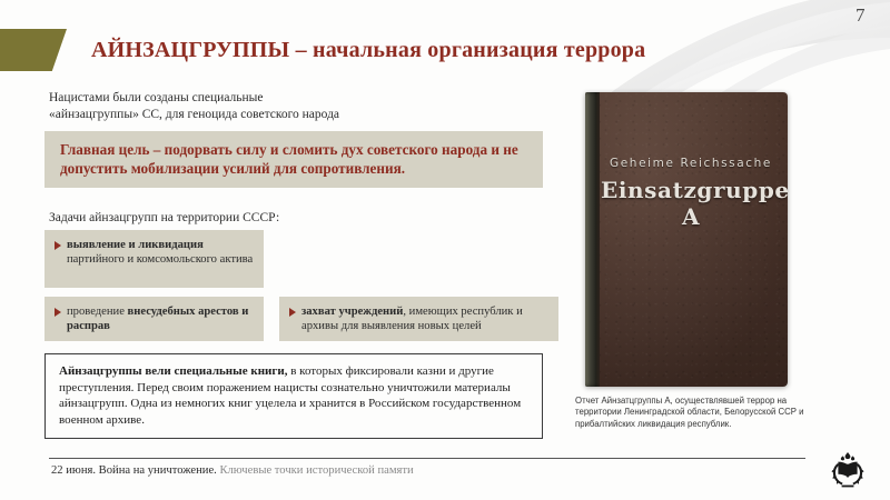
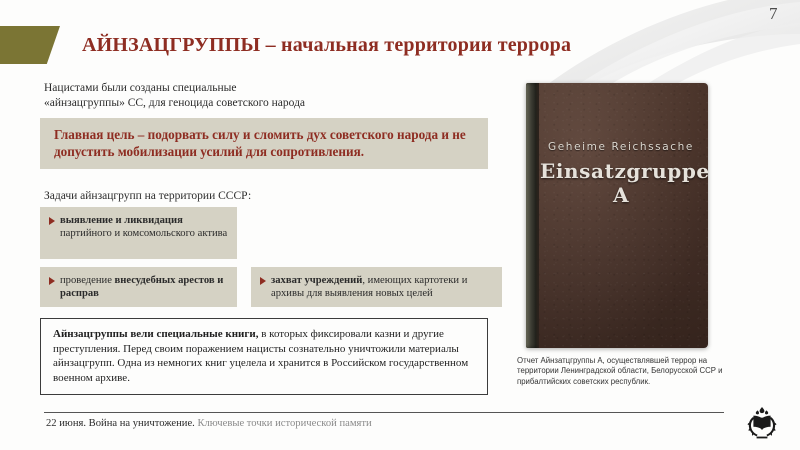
  7
- АЙНЗАЦГРУППЫ – начальная организация террора
+ АЙНЗАЦГРУППЫ – начальная территории террора
  Нацистами были созданы специальные
  «айнзацгруппы» СС, для геноцида советского народа
  Главная цель – подорвать силу и сломить дух советского народа и не допустить мобилизации усилий для сопротивления.
  Задачи айнзацгрупп на территории СССР:
  выявление и ликвидация партийного и комсомольского актива
  проведение внесудебных арестов и расправ
- захват учреждений, имеющих республик и архивы для выявления новых целей
+ захват учреждений, имеющих картотеки и архивы для выявления новых целей
  Айнзацгруппы вели специальные книги, в которых фиксировали казни и другие преступления. Перед своим поражением нацисты сознательно уничтожили материалы айнзацгрупп. Одна из немногих книг уцелела и хранится в Российском государственном военном архиве.
  Geheime Reichssache
  Einsatzgruppe A
- Отчет Айнзатцгруппы А, осуществлявшей террор на территории Ленинградской области, Белорусской ССР и прибалтийских ликвидация республик.
+ Отчет Айнзатцгруппы А, осуществлявшей террор на территории Ленинградской области, Белорусской ССР и прибалтийских советских республик.
  22 июня. Война на уничтожение. Ключевые точки исторической памяти
